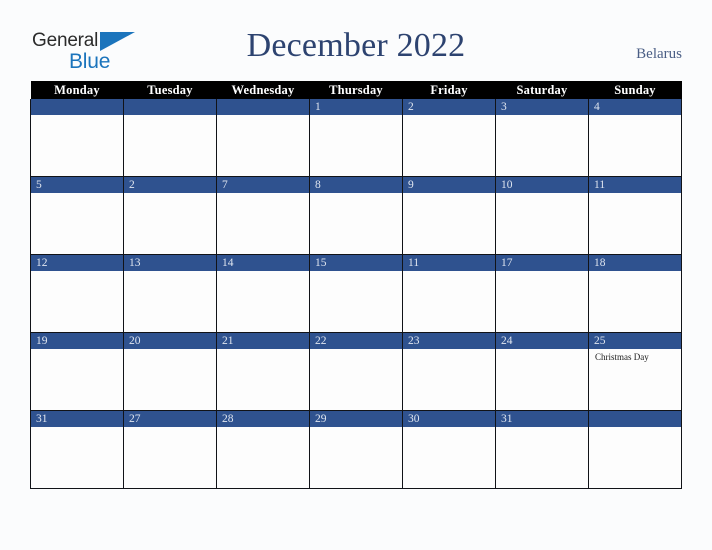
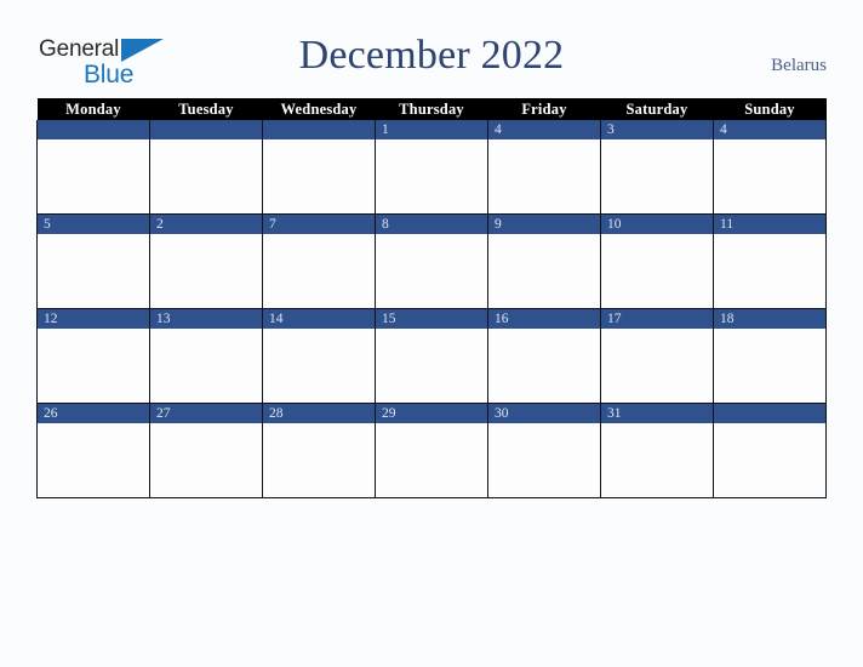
  General
  Blue
  December 2022
  Belarus
  Monday	Tuesday	Wednesday	Thursday	Friday	Saturday	Sunday
- 			1	2	3	4
+ 			1	4	3	4
  5	2	7	8	9	10	11
- 12	13	14	15	11	17	18
+ 12	13	14	15	16	17	18
- 19	20	21	22	23	24	25Christmas Day
- 31	27	28	29	30	31
+ 26	27	28	29	30	31
